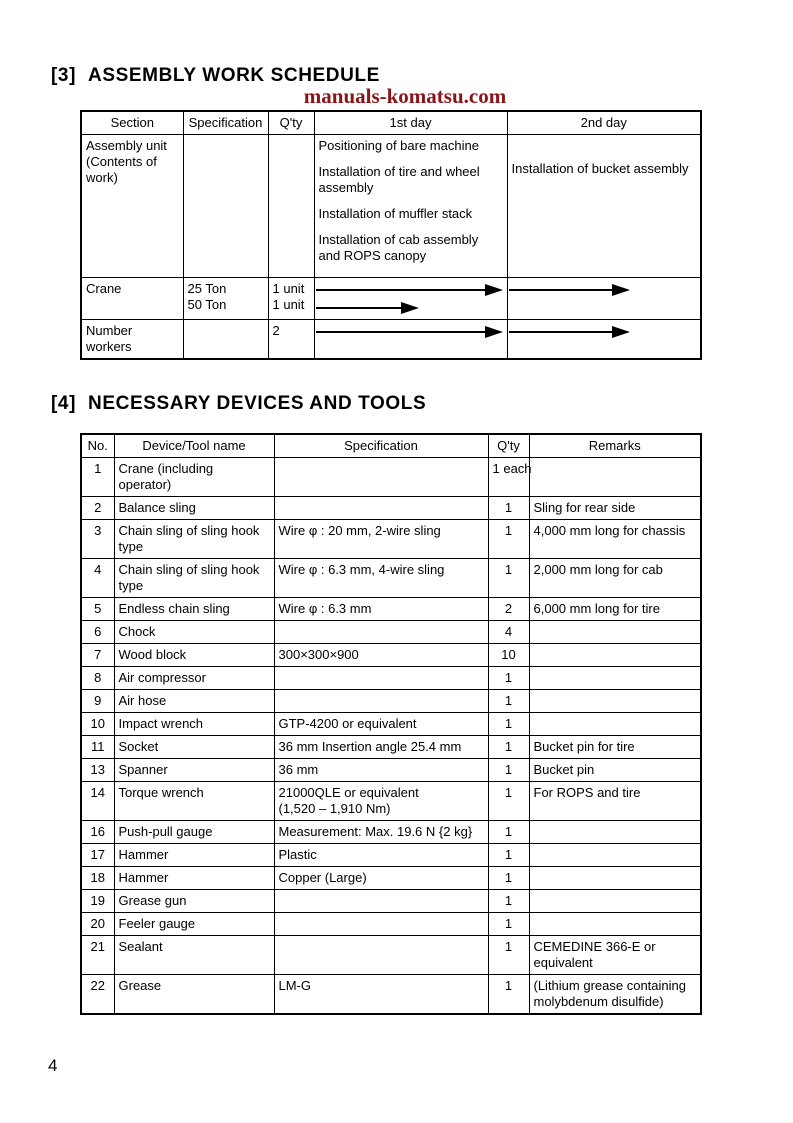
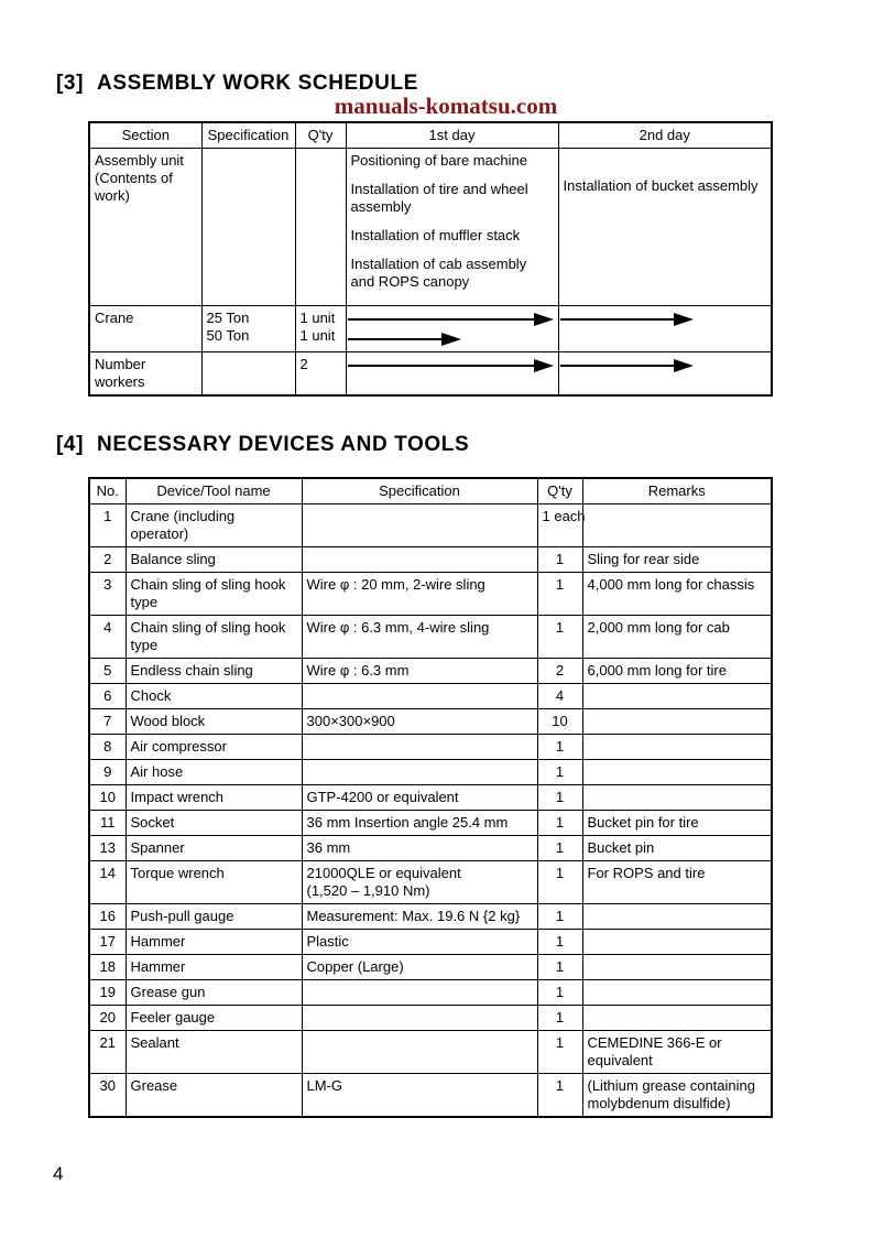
  manuals-komatsu.com
  [3] ASSEMBLY WORK SCHEDULE
  Section	Specification	Q'ty	1st day	2nd day
  Assembly unit (Contents of work)			Positioning of bare machine Installation of tire and wheel assembly Installation of muffler stack Installation of cab assembly and ROPS canopy	Installation of bucket assembly
  Crane	25 Ton 50 Ton	1 unit 1 unit
  Number workers		2
  [4] NECESSARY DEVICES AND TOOLS
  No.	Device/Tool name	Specification	Q'ty	Remarks
  1	Crane (including operator)		1 each
  2	Balance sling		1	Sling for rear side
  3	Chain sling of sling hook type	Wire φ : 20 mm, 2-wire sling	1	4,000 mm long for chassis
  4	Chain sling of sling hook type	Wire φ : 6.3 mm, 4-wire sling	1	2,000 mm long for cab
  5	Endless chain sling	Wire φ : 6.3 mm	2	6,000 mm long for tire
  6	Chock		4
  7	Wood block	300×300×900	10
  8	Air compressor		1
  9	Air hose		1
  10	Impact wrench	GTP-4200 or equivalent	1
  11	Socket	36 mm Insertion angle 25.4 mm	1	Bucket pin for tire
  13	Spanner	36 mm	1	Bucket pin
  14	Torque wrench	21000QLE or equivalent (1,520 – 1,910 Nm)	1	For ROPS and tire
  16	Push-pull gauge	Measurement: Max. 19.6 N {2 kg}	1
  17	Hammer	Plastic	1
  18	Hammer	Copper (Large)	1
  19	Grease gun		1
  20	Feeler gauge		1
  21	Sealant		1	CEMEDINE 366-E or equivalent
- 22	Grease	LM-G	1	(Lithium grease containing molybdenum disulfide)
+ 30	Grease	LM-G	1	(Lithium grease containing molybdenum disulfide)
  4
